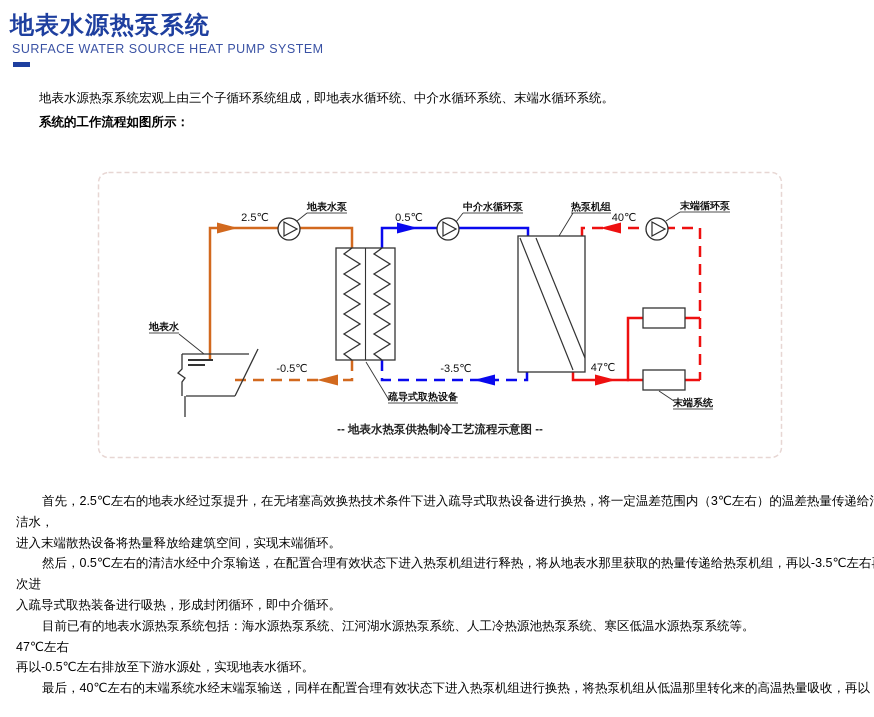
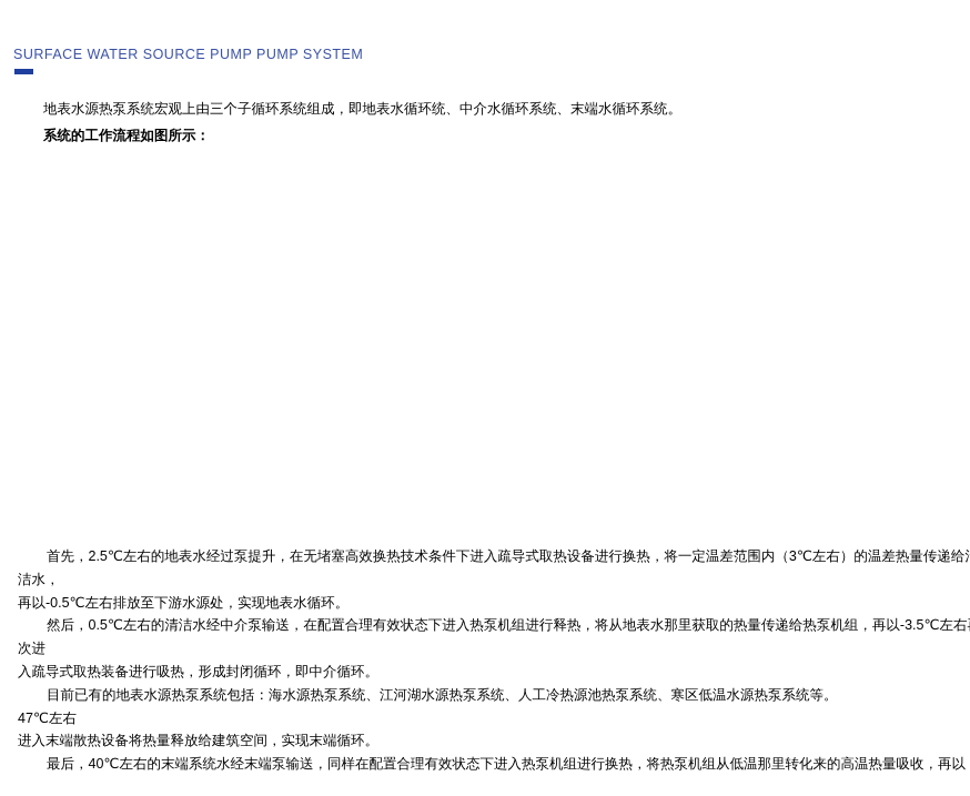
- 地表水源热泵系统
- SURFACE WATER SOURCE HEAT PUMP SYSTEM
+ SURFACE WATER SOURCE PUMP PUMP SYSTEM
  地表水源热泵系统宏观上由三个子循环系统组成，即地表水循环统、中介水循环系统、末端水循环系统。
  系统的工作流程如图所示：
- 地表水泵
- 中介水循环泵
- 热泵机组
- 末端循环泵
- 地表水
- 疏导式取热设备
- 末端系统
- 2.5℃
- 0.5℃
- 40℃
- -0.5℃
- -3.5℃
- 47℃
- -- 地表水热泵供热制冷工艺流程示意图 --
  首先，2.5℃左右的地表水经过泵提升，在无堵塞高效换热技术条件下进入疏导式取热设备进行换热，将一定温差范围内（3℃左右）的温差热量传递给
  洁水，
- 进入末端散热设备将热量释放给建筑空间，实现末端循环。
+ 再以-0.5℃左右排放至下游水源处，实现地表水循环。
  然后，0.5℃左右的清洁水经中介泵输送，在配置合理有效状态下进入热泵机组进行释热，将从地表水那里获取的热量传递给热泵机组，再以-3.5℃左右
  次进
  入疏导式取热装备进行吸热，形成封闭循环，即中介循环。
  目前已有的地表水源热泵系统包括：海水源热泵系统、江河湖水源热泵系统、人工冷热源池热泵系统、寒区低温水源热泵系统等。
  47℃左右
- 再以-0.5℃左右排放至下游水源处，实现地表水循环。
+ 进入末端散热设备将热量释放给建筑空间，实现末端循环。
  最后，40℃左右的末端系统水经末端泵输送，同样在配置合理有效状态下进入热泵机组进行换热，将热泵机组从低温那里转化来的高温热量吸收，再以
